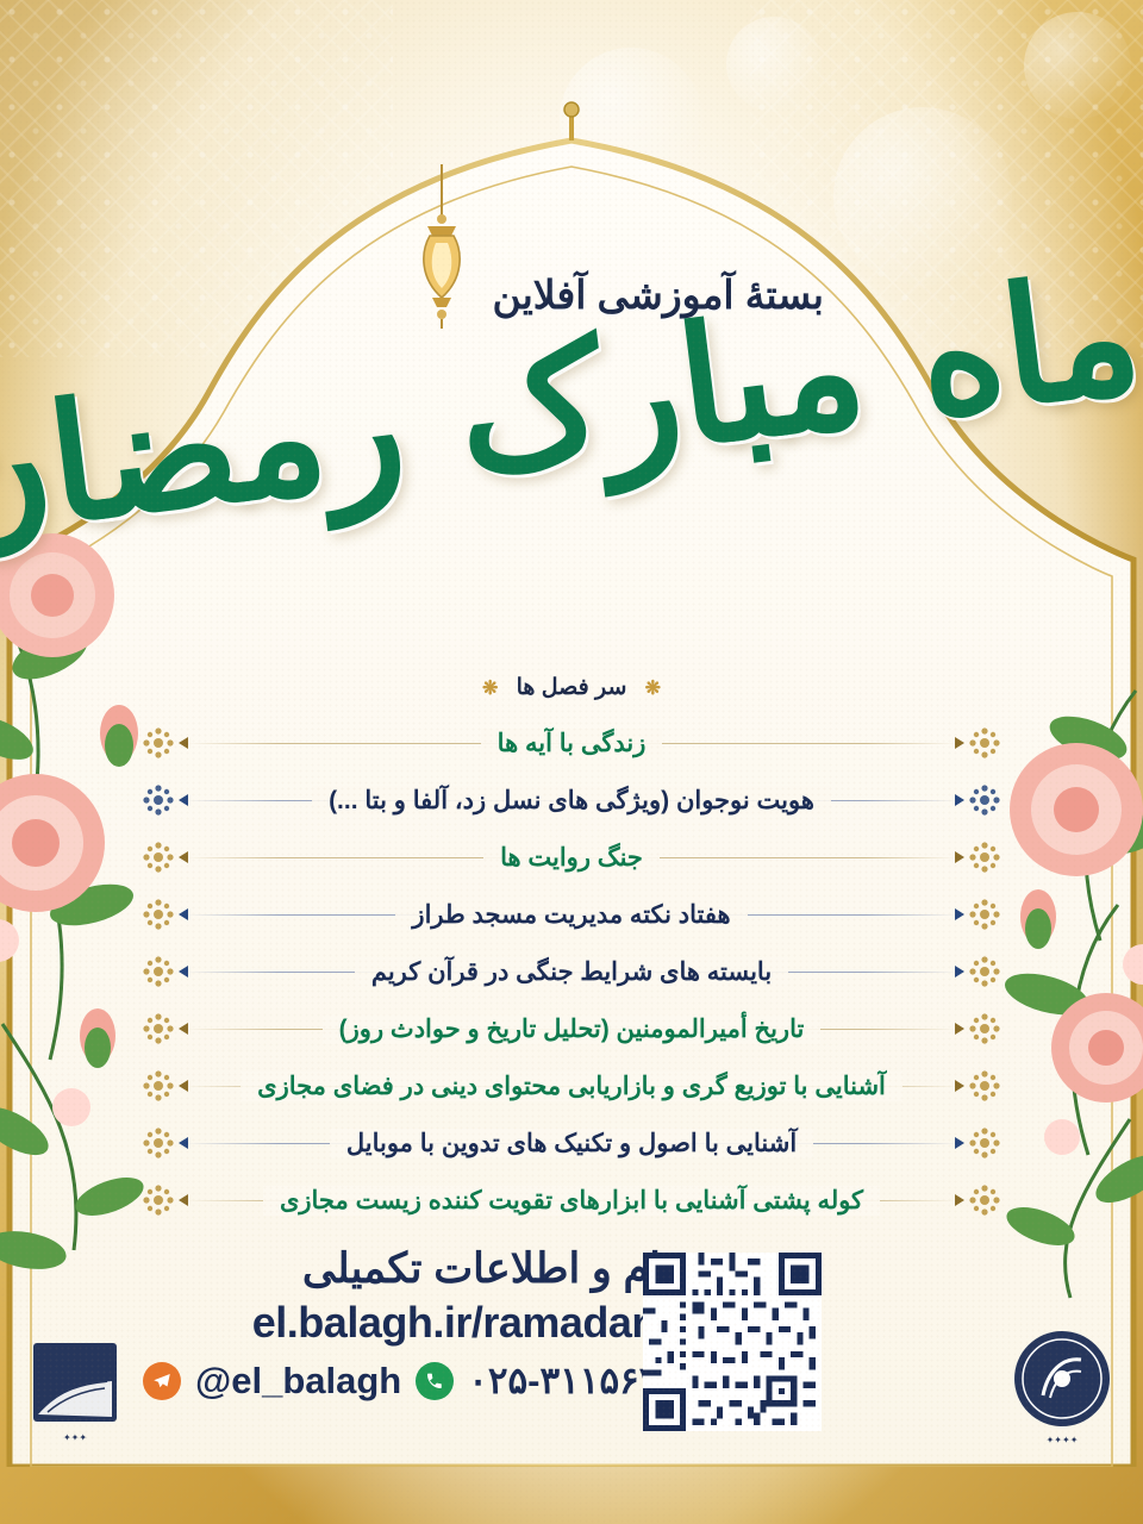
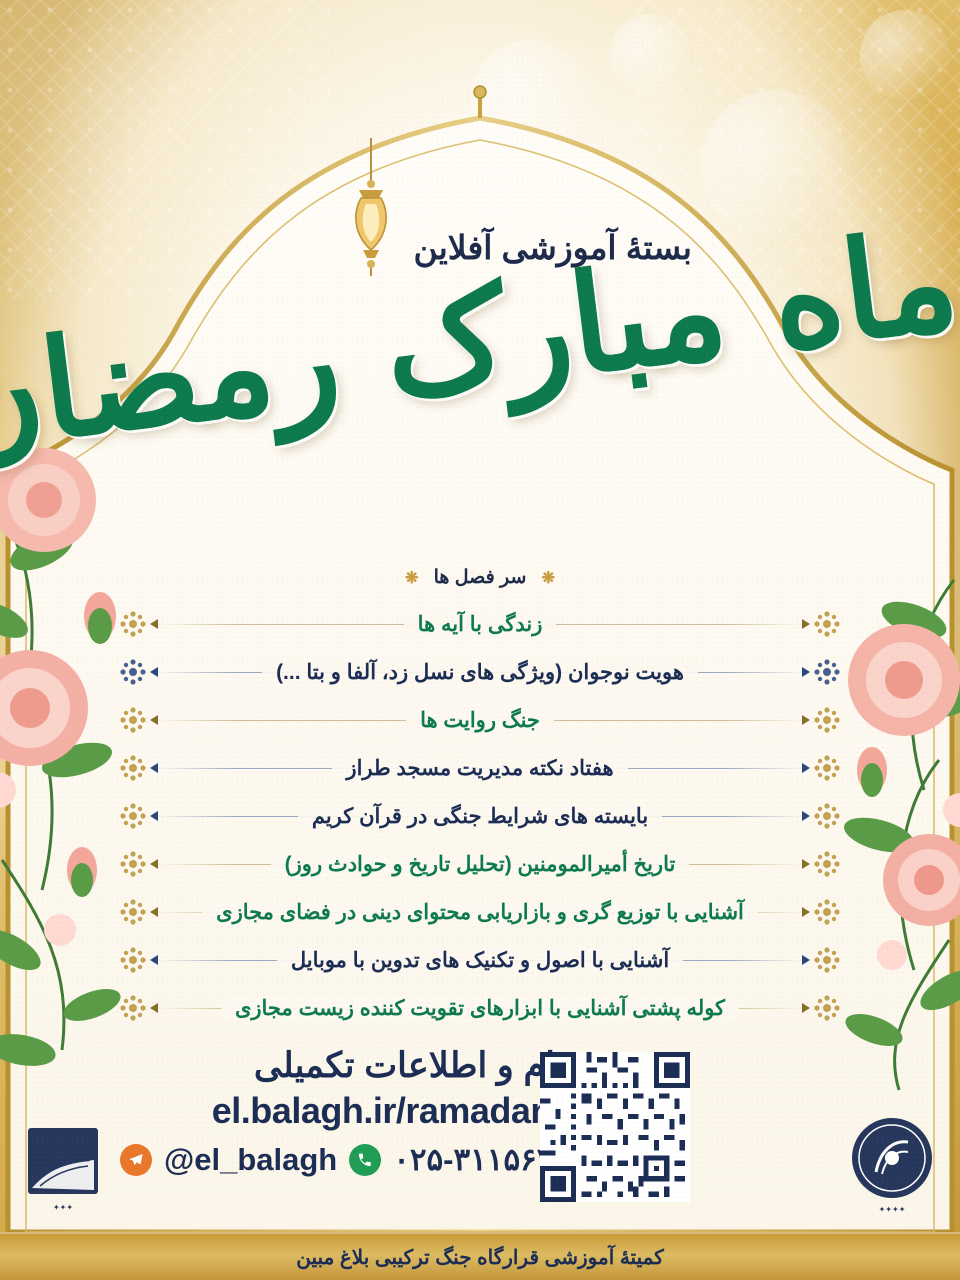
+ کمیتۀ آموزشی قرارگاه جنگ ترکیبی بلاغ مبین
